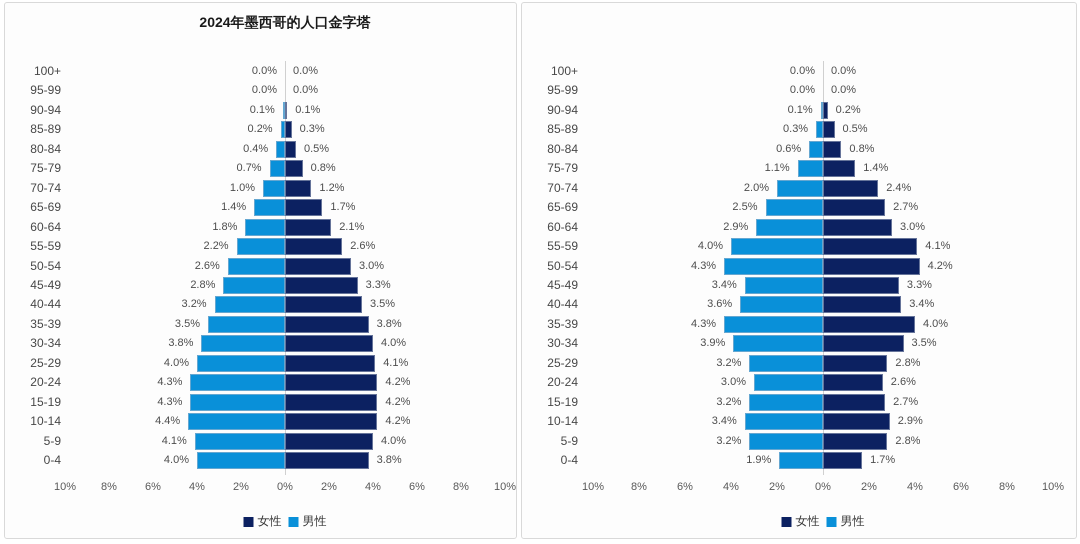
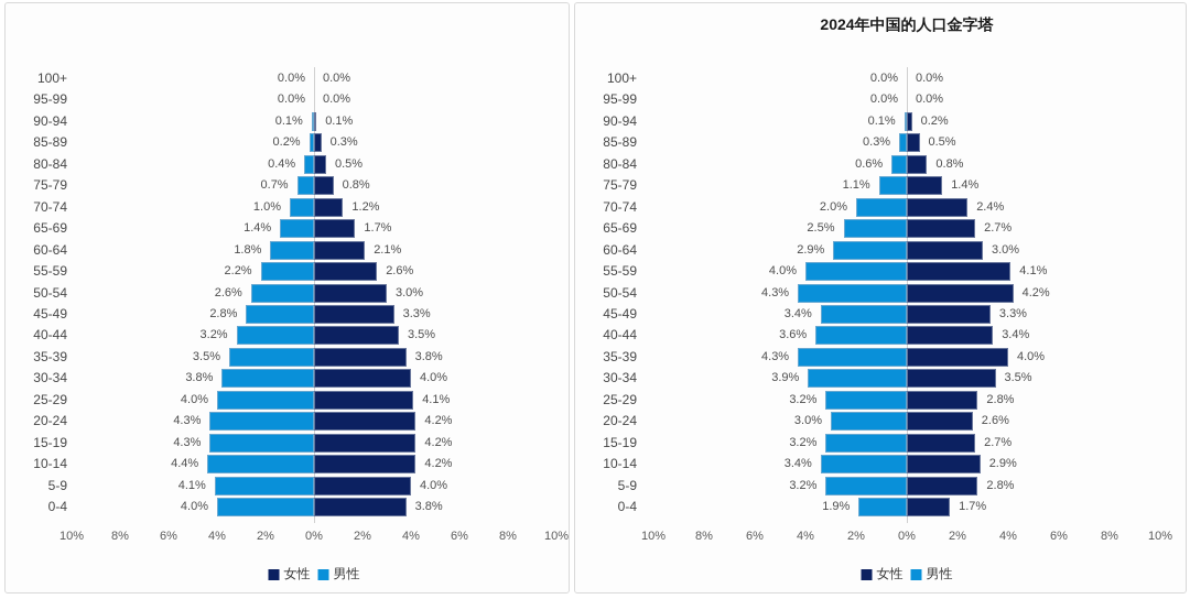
- 2024年墨西哥的人口金字塔
  100+
  0.0%
  0.0%
  95-99
  0.0%
  0.0%
  90-94
  0.1%
  0.1%
  85-89
  0.2%
  0.3%
  80-84
  0.4%
  0.5%
  75-79
  0.7%
  0.8%
  70-74
  1.0%
  1.2%
  65-69
  1.4%
  1.7%
  60-64
  1.8%
  2.1%
  55-59
  2.2%
  2.6%
  50-54
  2.6%
  3.0%
  45-49
  2.8%
  3.3%
  40-44
  3.2%
  3.5%
  35-39
  3.5%
  3.8%
  30-34
  3.8%
  4.0%
  25-29
  4.0%
  4.1%
  20-24
  4.3%
  4.2%
  15-19
  4.3%
  4.2%
  10-14
  4.4%
  4.2%
  5-9
  4.1%
  4.0%
  0-4
  4.0%
  3.8%
  10%
  8%
  6%
  4%
  2%
  0%
  2%
  4%
  6%
  8%
  10%
  女性
  男性
+ 2024年中国的人口金字塔
  100+
  0.0%
  0.0%
  95-99
  0.0%
  0.0%
  90-94
  0.1%
  0.2%
  85-89
  0.3%
  0.5%
  80-84
  0.6%
  0.8%
  75-79
  1.1%
  1.4%
  70-74
  2.0%
  2.4%
  65-69
  2.5%
  2.7%
  60-64
  2.9%
  3.0%
  55-59
  4.0%
  4.1%
  50-54
  4.3%
  4.2%
  45-49
  3.4%
  3.3%
  40-44
  3.6%
  3.4%
  35-39
  4.3%
  4.0%
  30-34
  3.9%
  3.5%
  25-29
  3.2%
  2.8%
  20-24
  3.0%
  2.6%
  15-19
  3.2%
  2.7%
  10-14
  3.4%
  2.9%
  5-9
  3.2%
  2.8%
  0-4
  1.9%
  1.7%
  10%
  8%
  6%
  4%
  2%
  0%
  2%
  4%
  6%
  8%
  10%
  女性
  男性
